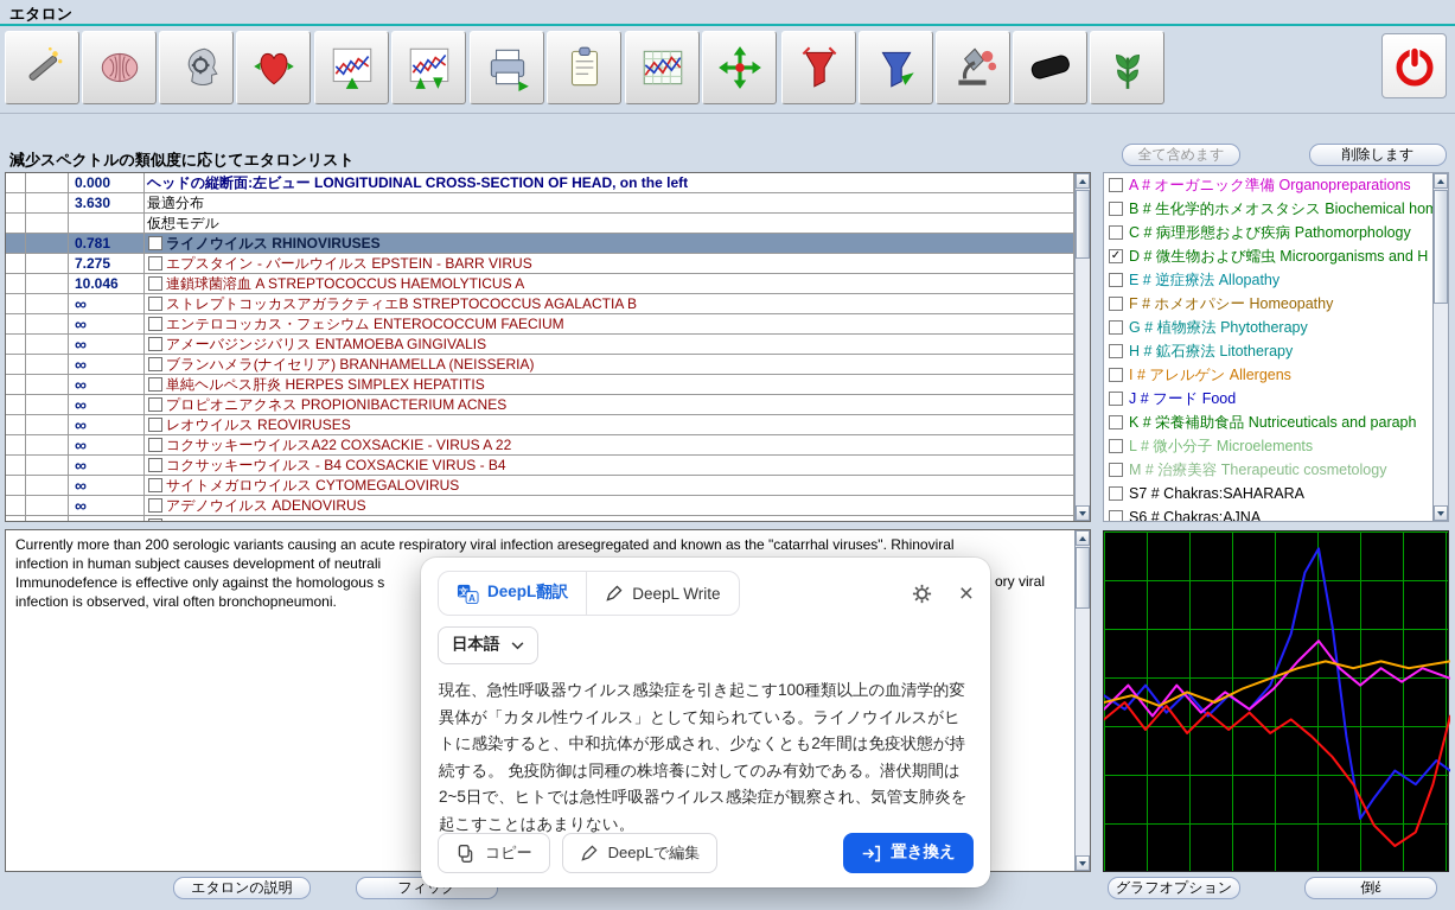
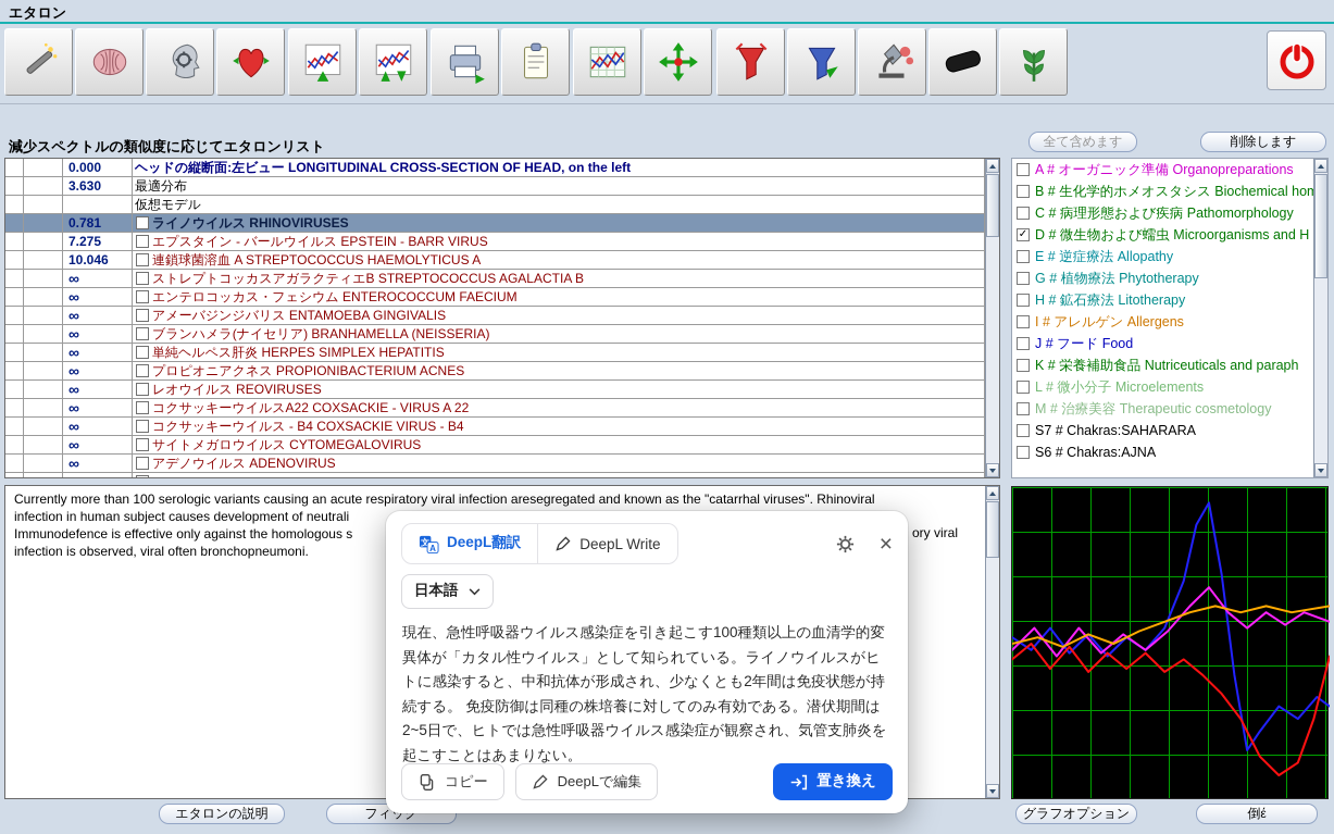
  エタロン
  減少スペクトルの類似度に応じてエタロンリスト
  全て含めます
  削除します
  0.000
  ヘッドの縦断面:左ビュー LONGITUDINAL CROSS-SECTION OF HEAD, on the left
  3.630
  最適分布
  仮想モデル
  0.781
  ライノウイルス RHINOVIRUSES
  7.275
  エプスタイン - バールウイルス EPSTEIN - BARR VIRUS
  10.046
  連鎖球菌溶血 A STREPTOCOCCUS HAEMOLYTICUS A
  ∞
  ストレプトコッカスアガラクティエB STREPTOCOCCUS AGALACTIA B
  ∞
  エンテロコッカス・フェシウム ENTEROCOCCUM FAECIUM
  ∞
  アメーバジンジバリス ENTAMOEBA GINGIVALIS
  ∞
  ブランハメラ(ナイセリア) BRANHAMELLA (NEISSERIA)
  ∞
  単純ヘルペス肝炎 HERPES SIMPLEX HEPATITIS
  ∞
  プロピオニアクネス PROPIONIBACTERIUM ACNES
  ∞
  レオウイルス REOVIRUSES
  ∞
  コクサッキーウイルスA22 COXSACKIE - VIRUS A 22
  ∞
  コクサッキーウイルス - B4 COXSACKIE VIRUS - B4
  ∞
  サイトメガロウイルス CYTOMEGALOVIRUS
  ∞
  アデノウイルス ADENOVIRUS
  A # オーガニック準備 Organopreparations
  B # 生化学的ホメオスタシス Biochemical ho
  C # 病理形態および疾病 Pathomorphology
  ✓
  D # 微生物および蠕虫 Microorganisms and H
  E # 逆症療法 Allopathy
- F # ホメオパシー Homeopathy
  G # 植物療法 Phytotherapy
  H # 鉱石療法 Litotherapy
  I # アレルゲン Allergens
  J # フード Food
  K # 栄養補助食品 Nutriceuticals and paraph
  L # 微小分子 Microelements
  M # 治療美容 Therapeutic cosmetology
  S7 # Chakras:SAHARARA
  S6 # Chakras:AJNA
- Currently more than 200 serologic variants causing an acute respiratory viral infection aresegregated and known as the "catarrhal viruses". Rhinoviral
+ Currently more than 100 serologic variants causing an acute respiratory viral infection aresegregated and known as the "catarrhal viruses". Rhinoviral
  infection in human subject causes development of neutrali
  Immunodefence is effective only against the homologous s
  infection is observed, viral often bronchopneumoni.
  ory viral
  エタロンの説明
  フィック
  グラフオプション
  倒έ
  文
  A
  DeepL翻訳
  DeepL Write
  ×
  日本語
  現在、急性呼吸器ウイルス感染症を引き起こす100種類以上の血清学的変異体が「カタル性ウイルス」として知られている。ライノウイルスがヒトに感染すると、中和抗体が形成され、少なくとも2年間は免疫状態が持続する。 免疫防御は同種の株培養に対してのみ有効である。潜伏期間は2~5日で、ヒトでは急性呼吸器ウイルス感染症が観察され、気管支肺炎を起こすことはあまりない。
  コピー
  DeepLで編集
  置き換え
